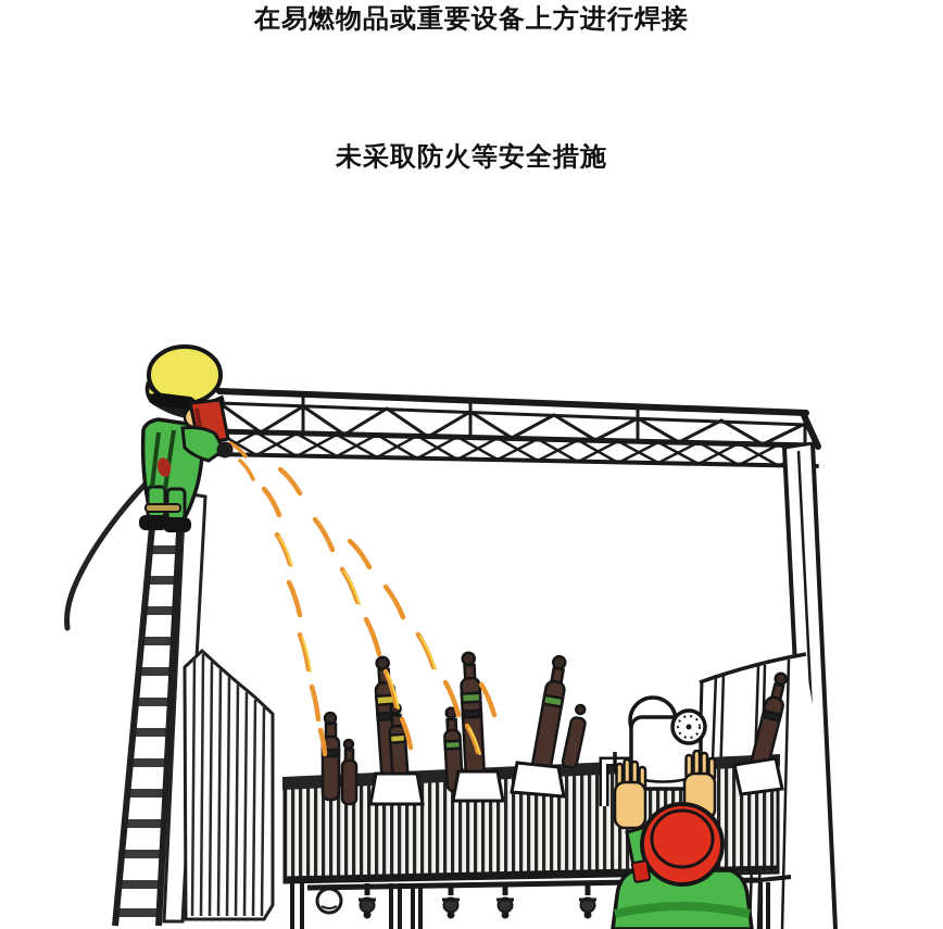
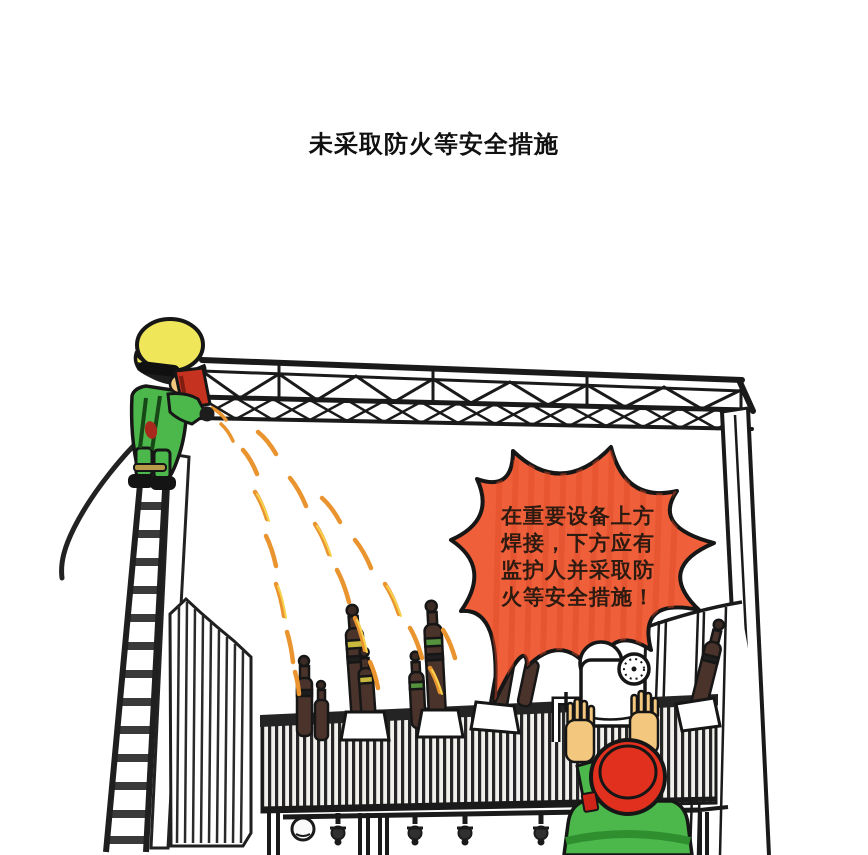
- 在易燃物品或重要设备上方进行焊接
  未采取防火等安全措施
+ 在重要设备上方
+ 焊接，下方应有
+ 监护人并采取防
+ 火等安全措施！
